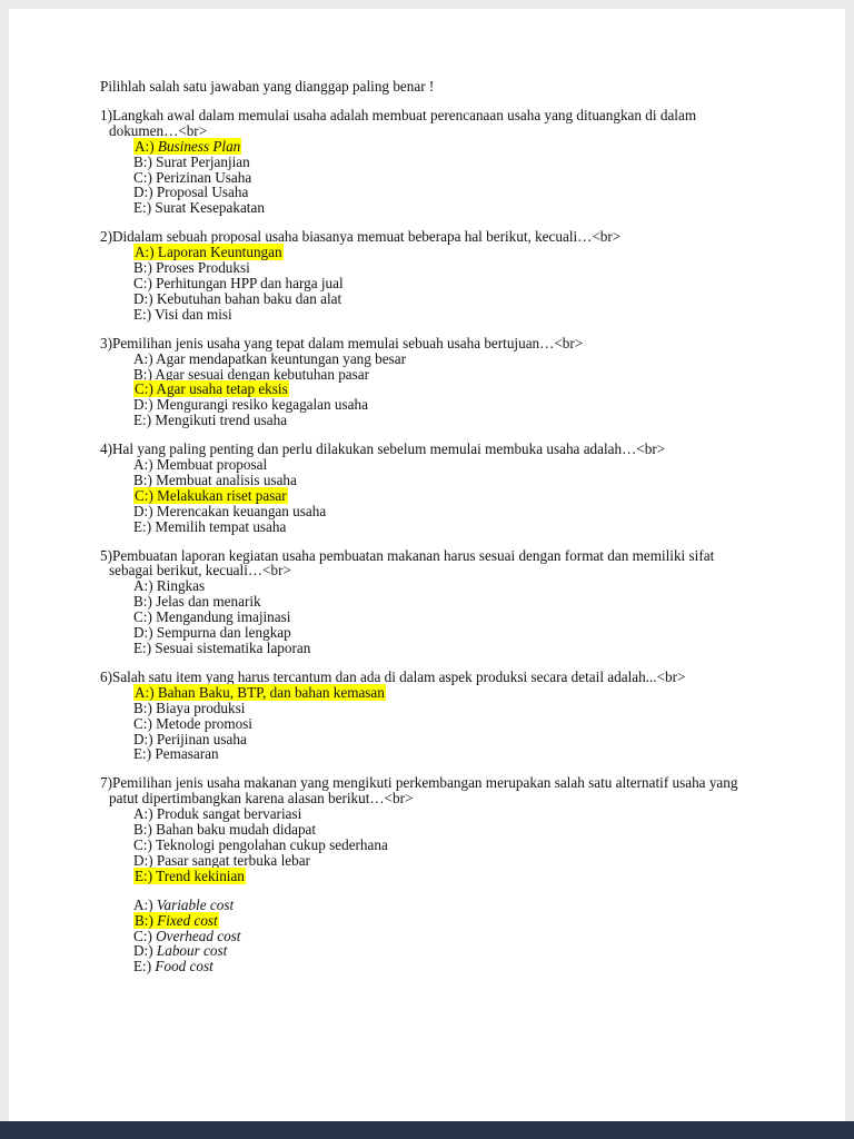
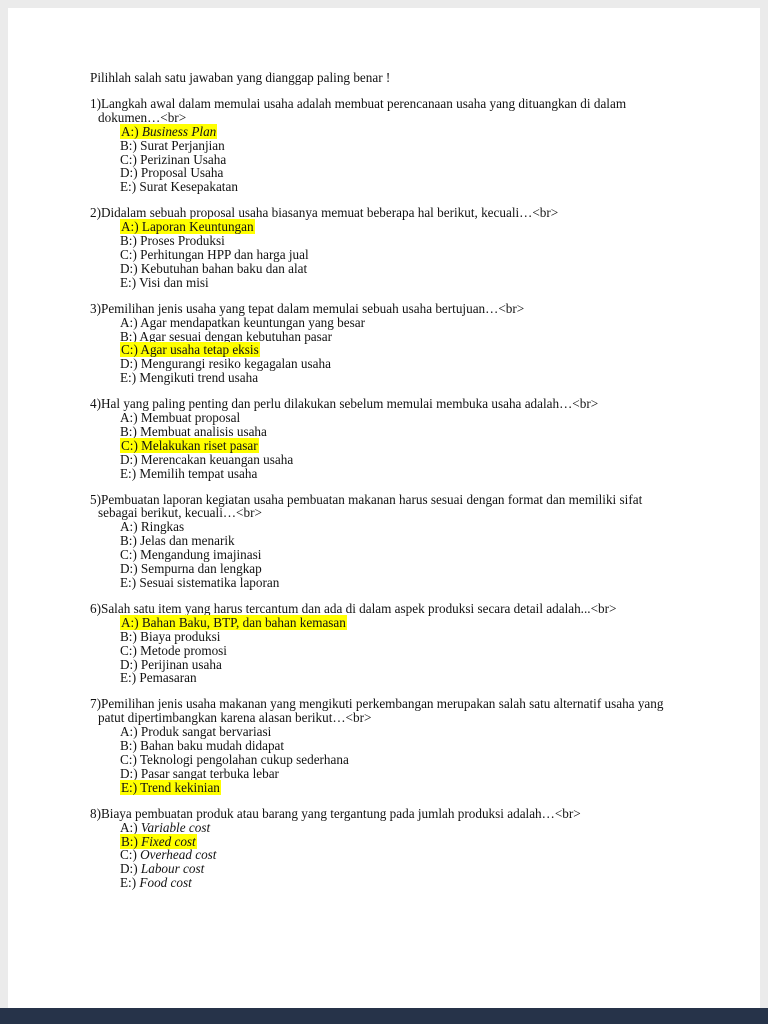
  Pilihlah salah satu jawaban yang dianggap paling benar !
  1)Langkah awal dalam memulai usaha adalah membuat perencanaan usaha yang dituangkan di dalam dokumen…<br>
  A:) Business Plan
  B:) Surat Perjanjian
  C:) Perizinan Usaha
  D:) Proposal Usaha
  E:) Surat Kesepakatan
  2)Didalam sebuah proposal usaha biasanya memuat beberapa hal berikut, kecuali…<br>
  A:) Laporan Keuntungan
  B:) Proses Produksi
  C:) Perhitungan HPP dan harga jual
  D:) Kebutuhan bahan baku dan alat
  E:) Visi dan misi
  3)Pemilihan jenis usaha yang tepat dalam memulai sebuah usaha bertujuan…<br>
  A:) Agar mendapatkan keuntungan yang besar
  B:) Agar sesuai dengan kebutuhan pasar
  C:) Agar usaha tetap eksis
  D:) Mengurangi resiko kegagalan usaha
  E:) Mengikuti trend usaha
  4)Hal yang paling penting dan perlu dilakukan sebelum memulai membuka usaha adalah…<br>
  A:) Membuat proposal
  B:) Membuat analisis usaha
  C:) Melakukan riset pasar
  D:) Merencakan keuangan usaha
  E:) Memilih tempat usaha
  5)Pembuatan laporan kegiatan usaha pembuatan makanan harus sesuai dengan format dan memiliki sifat sebagai berikut, kecuali…<br>
  A:) Ringkas
  B:) Jelas dan menarik
  C:) Mengandung imajinasi
  D:) Sempurna dan lengkap
  E:) Sesuai sistematika laporan
  6)Salah satu item yang harus tercantum dan ada di dalam aspek produksi secara detail adalah...<br>
  A:) Bahan Baku, BTP, dan bahan kemasan
  B:) Biaya produksi
  C:) Metode promosi
  D:) Perijinan usaha
  E:) Pemasaran
  7)Pemilihan jenis usaha makanan yang mengikuti perkembangan merupakan salah satu alternatif usaha yang patut dipertimbangkan karena alasan berikut…<br>
  A:) Produk sangat bervariasi
  B:) Bahan baku mudah didapat
  C:) Teknologi pengolahan cukup sederhana
  D:) Pasar sangat terbuka lebar
  E:) Trend kekinian
+ 8)Biaya pembuatan produk atau barang yang tergantung pada jumlah produksi adalah…<br>
  A:) Variable cost
  B:) Fixed cost
  C:) Overhead cost
  D:) Labour cost
  E:) Food cost
